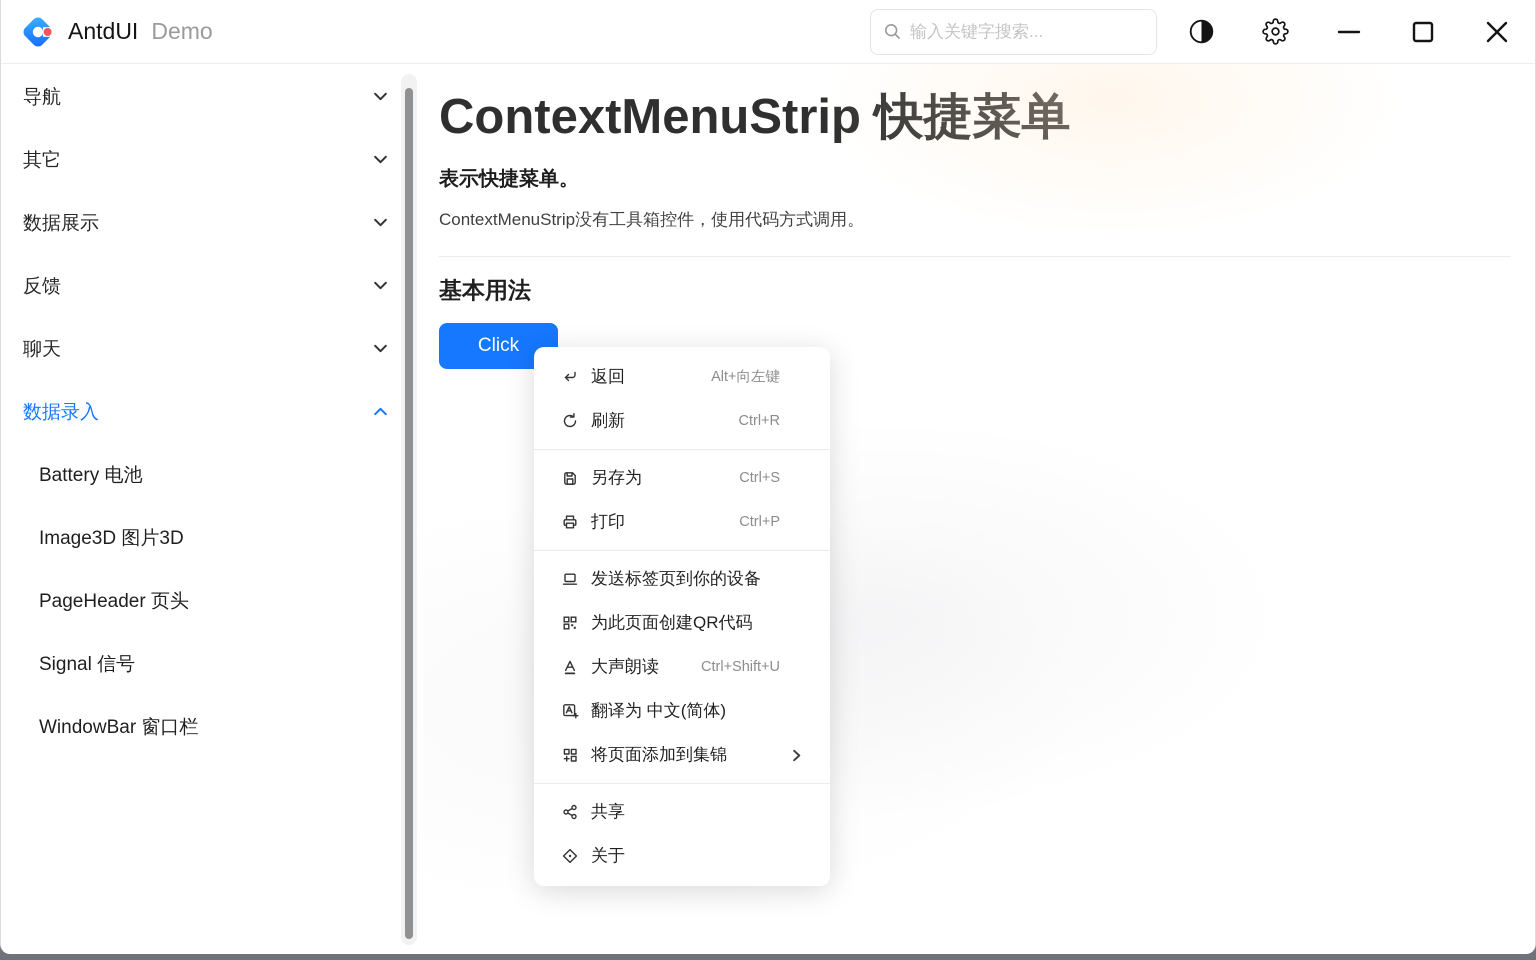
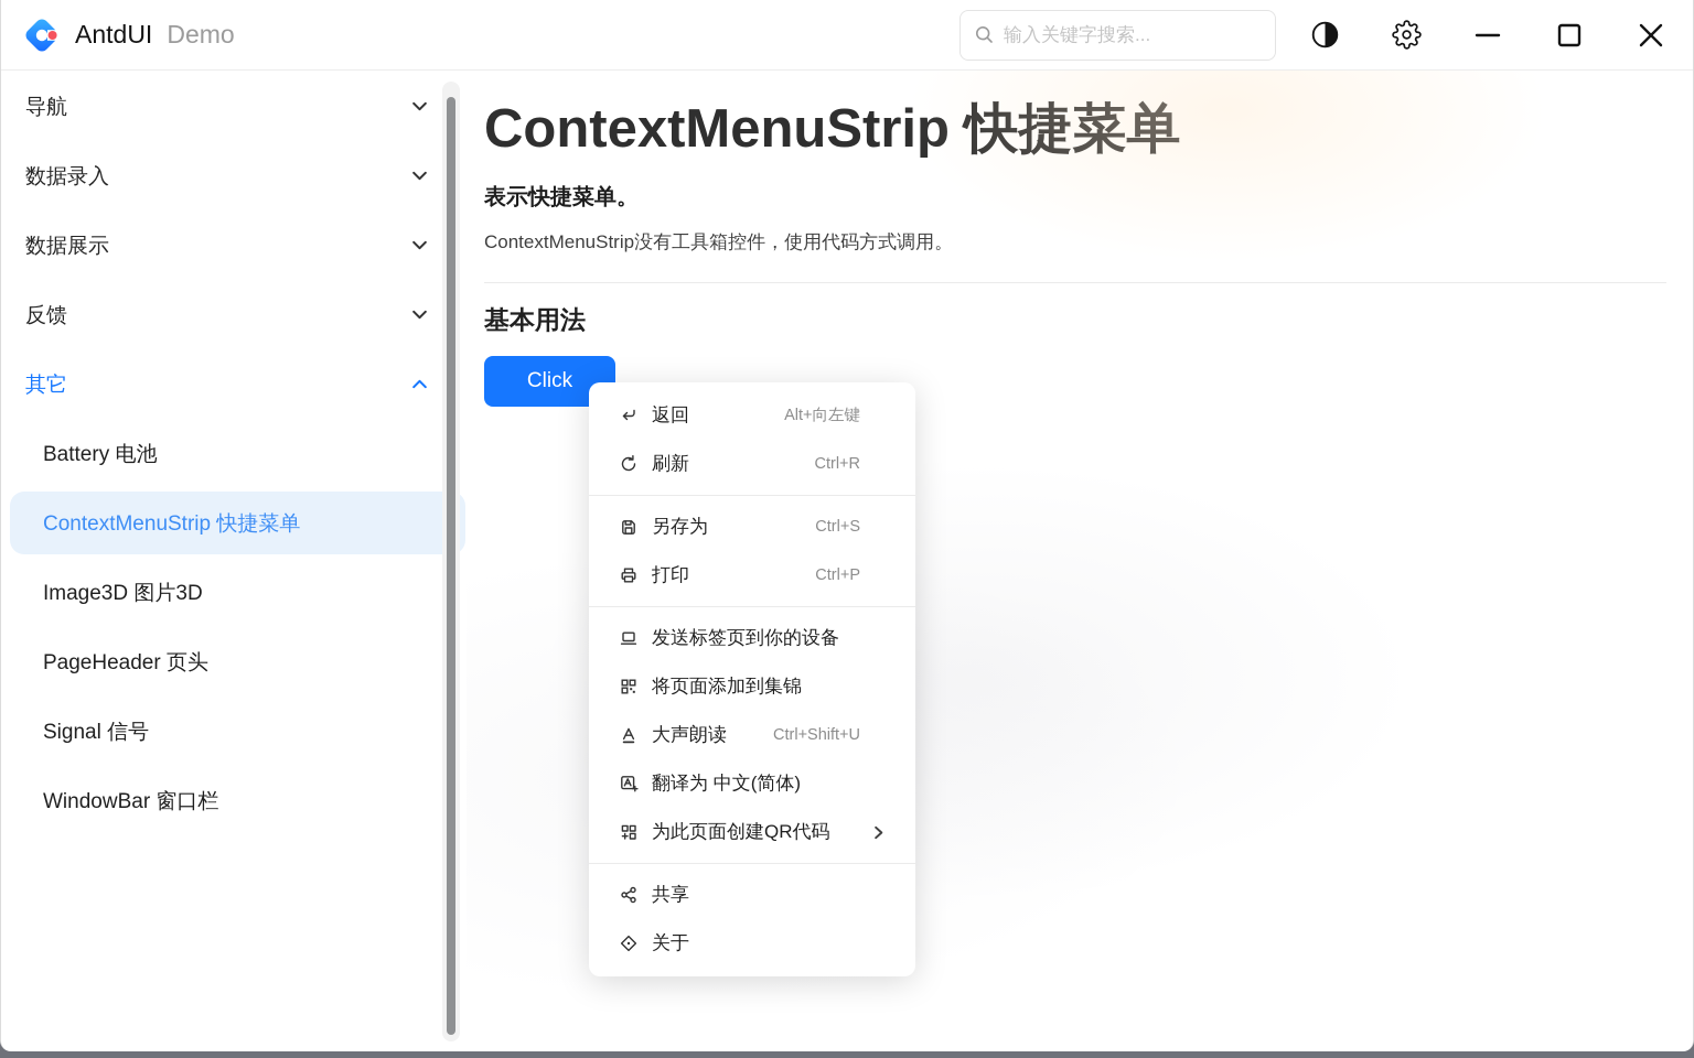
  AntdUI
  Demo
  输入关键字搜索...
  导航
- 其它
+ 数据录入
  数据展示
  反馈
- 聊天
- 数据录入
+ 其它
  Battery 电池
+ ContextMenuStrip 快捷菜单
  Image3D 图片3D
  PageHeader 页头
  Signal 信号
  WindowBar 窗口栏
  返回
  Alt+向左键
  刷新
  Ctrl+R
  另存为
  Ctrl+S
  打印
  Ctrl+P
  发送标签页到你的设备
- 为此页面创建QR代码
+ 将页面添加到集锦
  大声朗读
  Ctrl+Shift+U
  翻译为 中文(简体)
- 将页面添加到集锦
+ 为此页面创建QR代码
  共享
  关于
